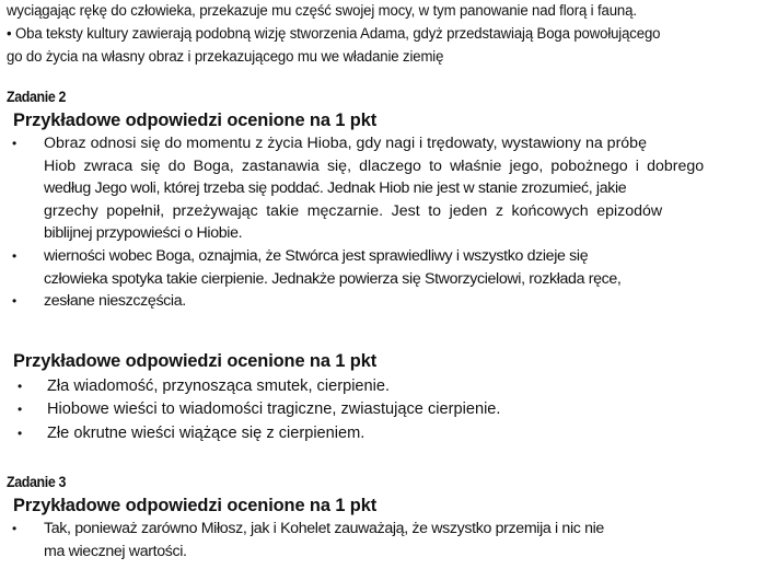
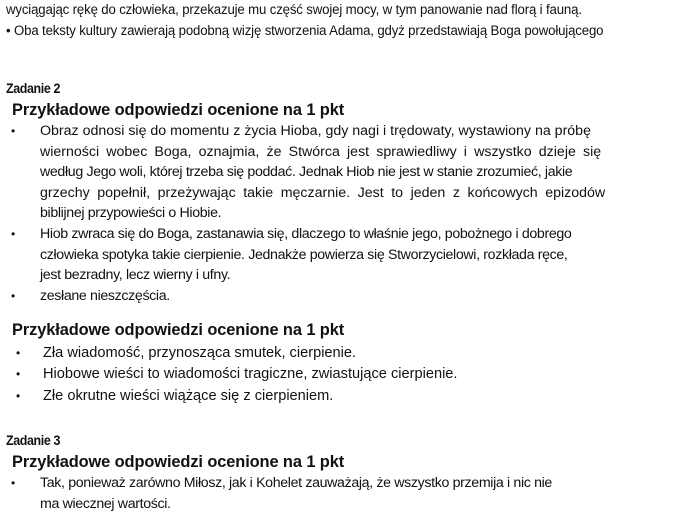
  wyciągając rękę do człowieka, przekazuje mu część swojej mocy, w tym panowanie nad florą i fauną.
  • Oba teksty kultury zawierają podobną wizję stworzenia Adama, gdyż przedstawiają Boga powołującego
- go do życia na własny obraz i przekazującego mu we władanie ziemię
  Zadanie 2
  Przykładowe odpowiedzi ocenione na 1 pkt
  •
  Obraz odnosi się do momentu z życia Hioba, gdy nagi i trędowaty, wystawiony na próbę
- Hiob zwraca się do Boga, zastanawia się, dlaczego to właśnie jego, pobożnego i dobrego
+ wierności wobec Boga, oznajmia, że Stwórca jest sprawiedliwy i wszystko dzieje się
  według Jego woli, której trzeba się poddać. Jednak Hiob nie jest w stanie zrozumieć, jakie
  grzechy popełnił, przeżywając takie męczarnie. Jest to jeden z końcowych epizodów
  biblijnej przypowieści o Hiobie.
  •
- wierności wobec Boga, oznajmia, że Stwórca jest sprawiedliwy i wszystko dzieje się
+ Hiob zwraca się do Boga, zastanawia się, dlaczego to właśnie jego, pobożnego i dobrego
  człowieka spotyka takie cierpienie. Jednakże powierza się Stworzycielowi, rozkłada ręce,
+ jest bezradny, lecz wierny i ufny.
  •
  zesłane nieszczęścia.
  Przykładowe odpowiedzi ocenione na 1 pkt
  •
  Zła wiadomość, przynosząca smutek, cierpienie.
  •
  Hiobowe wieści to wiadomości tragiczne, zwiastujące cierpienie.
  •
  Złe okrutne wieści wiążące się z cierpieniem.
  Zadanie 3
  Przykładowe odpowiedzi ocenione na 1 pkt
  •
  Tak, ponieważ zarówno Miłosz, jak i Kohelet zauważają, że wszystko przemija i nic nie
  ma wiecznej wartości.
